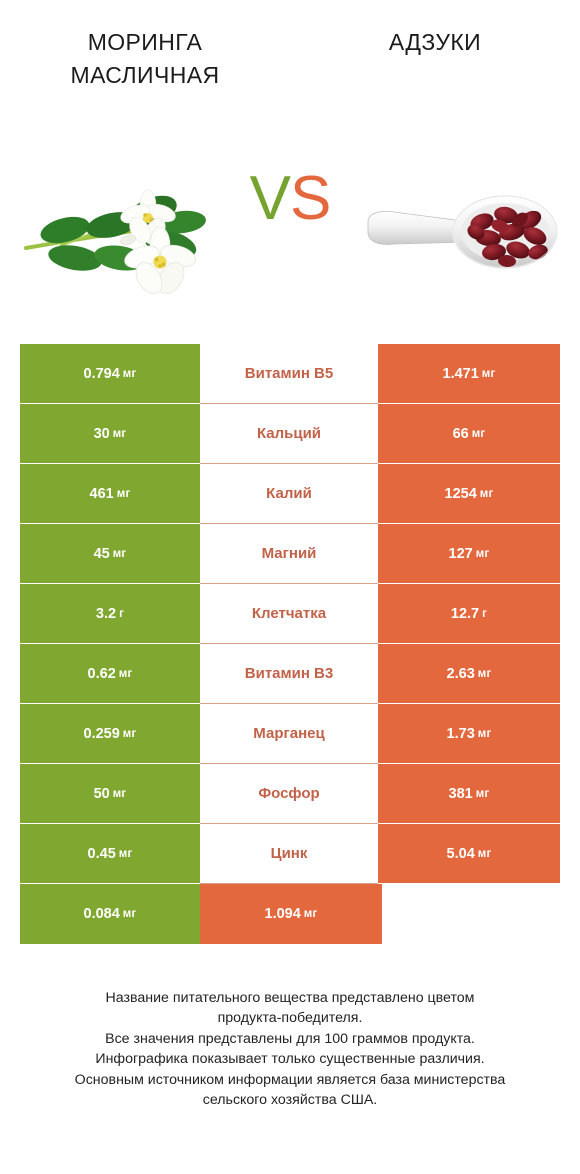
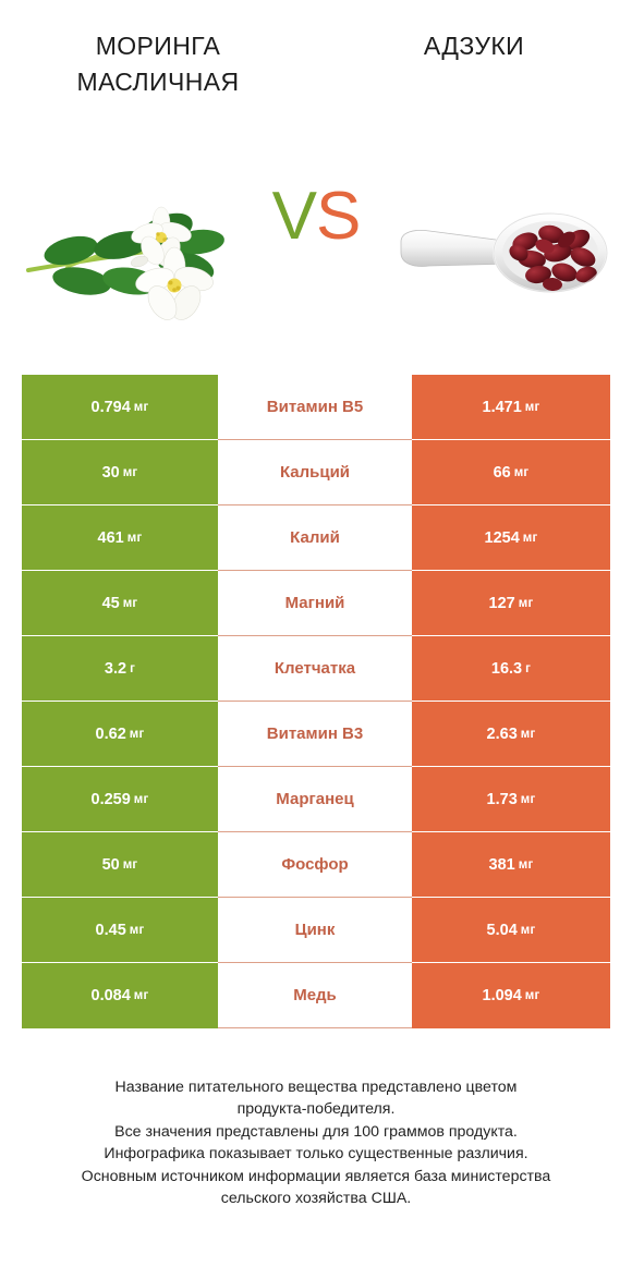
  МОРИНГА
  МАСЛИЧНАЯ
  АДЗУКИ
  VS
  0.794
  мг
  Витамин B5
  1.471
  мг
  30
  мг
  Кальций
  66
  мг
  461
  мг
  Калий
  1254
  мг
  45
  мг
  Магний
  127
  мг
  3.2
  г
  Клетчатка
- 12.7
+ 16.3
  г
  0.62
  мг
  Витамин B3
  2.63
  мг
  0.259
  мг
  Марганец
  1.73
  мг
  50
  мг
  Фосфор
  381
  мг
  0.45
  мг
  Цинк
  5.04
  мг
  0.084
  мг
+ Медь
  1.094
  мг
  Название питательного вещества представлено цветом
  продукта-победителя.
  Все значения представлены для 100 граммов продукта.
  Инфографика показывает только существенные различия.
  Основным источником информации является база министерства
  сельского хозяйства США.
